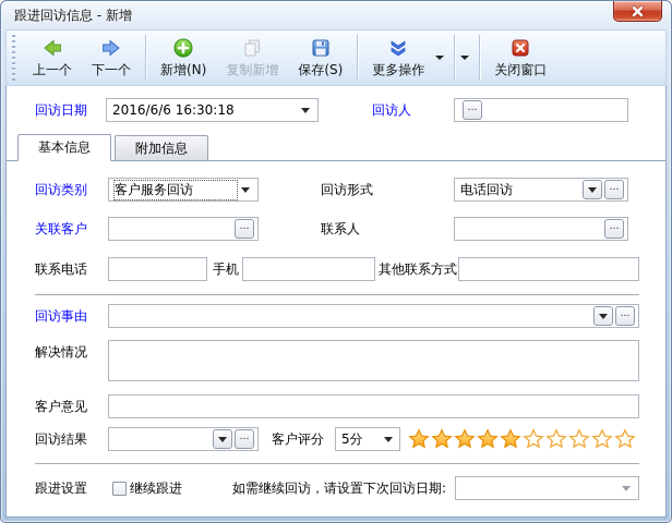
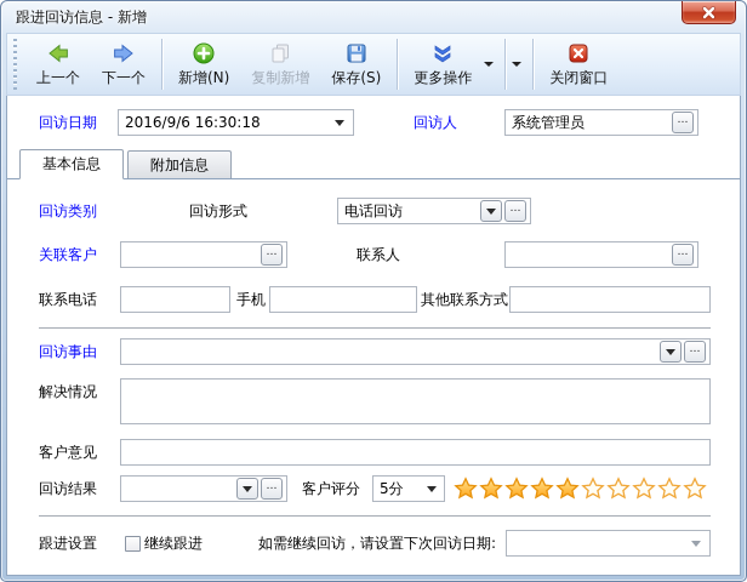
  跟进回访信息 - 新增
  上一个
  下一个
  新增(N)
  复制新增
  保存(S)
  更多操作
  关闭窗口
  回访日期
- 2016/6/6 16:30:18
+ 2016/9/6 16:30:18
  回访人
+ 系统管理员
  …
  基本信息
  附加信息
  回访类别
- 客户服务回访
  回访形式
  电话回访
  …
  关联客户
  …
  联系人
  …
  联系电话
  手机
  其他联系方式
  回访事由
  …
  解决情况
  客户意见
  回访结果
  …
  客户评分
  5分
  跟进设置
  继续跟进
  如需继续回访，请设置下次回访日期:
